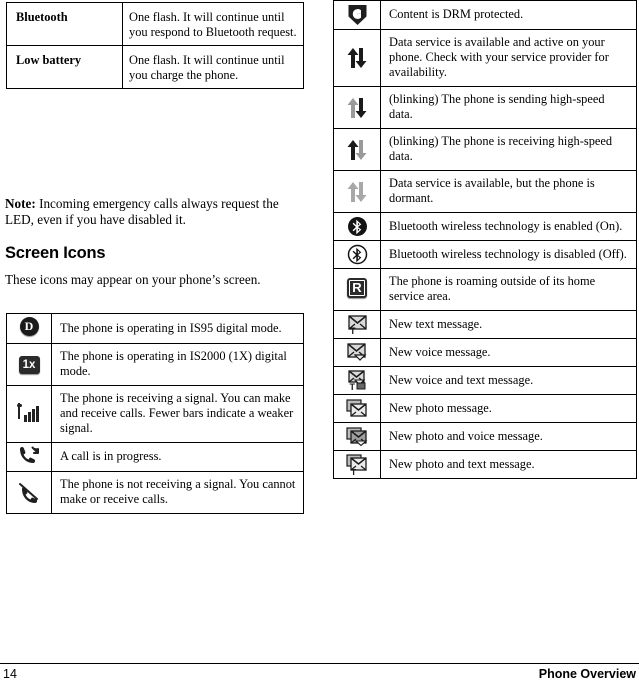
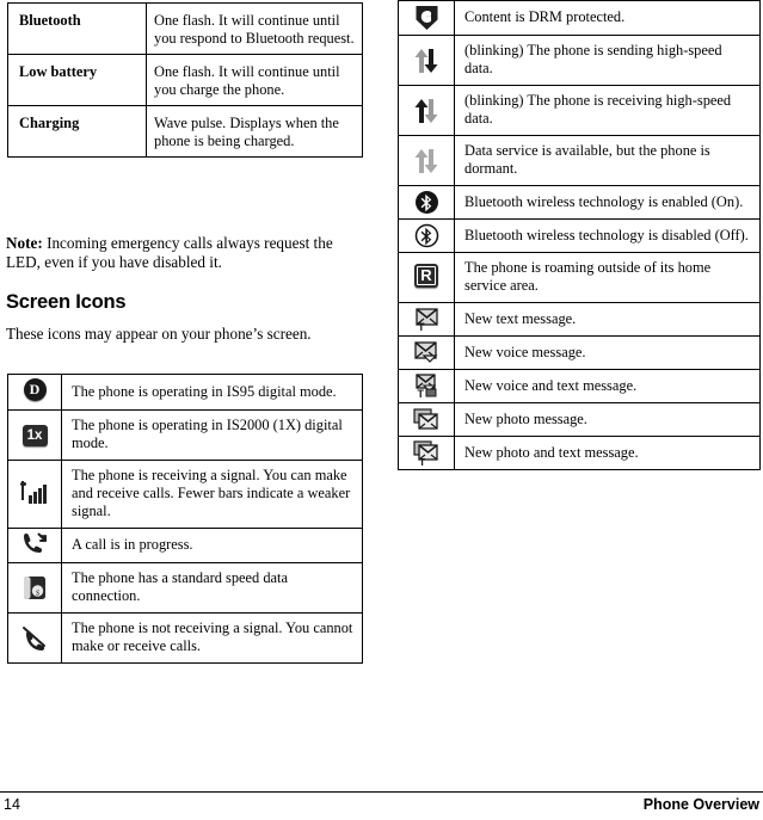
  Bluetooth	One flash. It will continue until you respond to Bluetooth request.
  Low battery	One flash. It will continue until you charge the phone.
+ Charging	Wave pulse. Displays when the phone is being charged.
  Note: Incoming emergency calls always request the LED, even if you have disabled it.
  Screen Icons
  These icons may appear on your phone’s screen.
  	The phone is operating in IS95 digital mode.
  1x	The phone is operating in IS2000 (1X) digital mode.
  	The phone is receiving a signal. You can make and receive calls. Fewer bars indicate a weaker signal.
  	A call is in progress.
+ s	The phone has a standard speed data connection.
  	The phone is not receiving a signal. You cannot make or receive calls.
  	Content is DRM protected.
- 	Data service is available and active on your phone. Check with your service provider for availability.
  	(blinking) The phone is sending high-speed data.
  	(blinking) The phone is receiving high-speed data.
  	Data service is available, but the phone is dormant.
  	Bluetooth wireless technology is enabled (On).
  	Bluetooth wireless technology is disabled (Off).
  	The phone is roaming outside of its home service area.
  T	New text message.
  	New voice message.
  T	New voice and text message.
  	New photo message.
- 	New photo and voice message.
  T	New photo and text message.
  14
  Phone Overview
